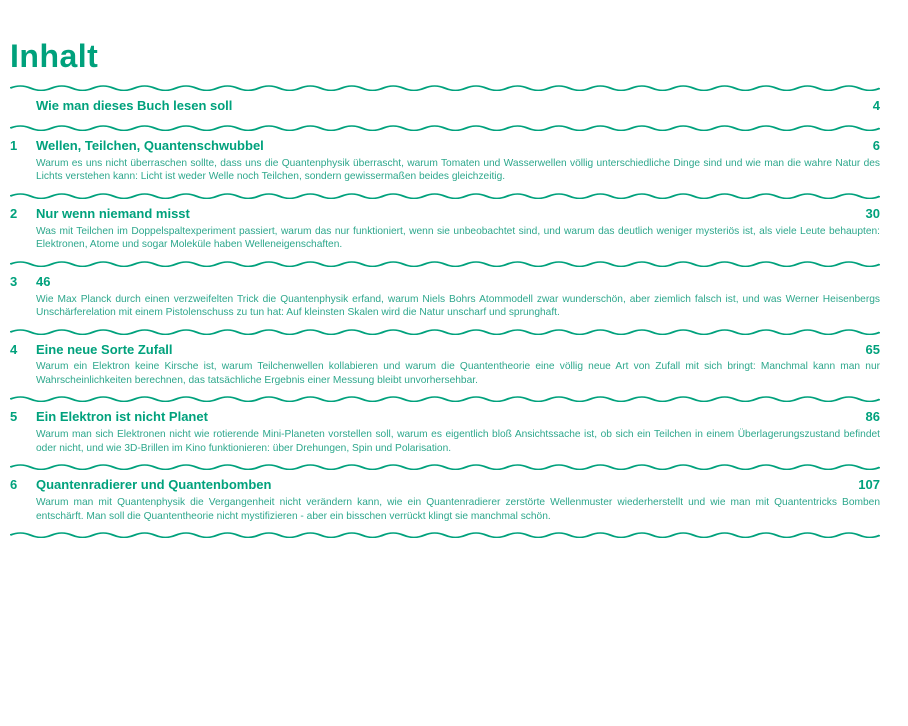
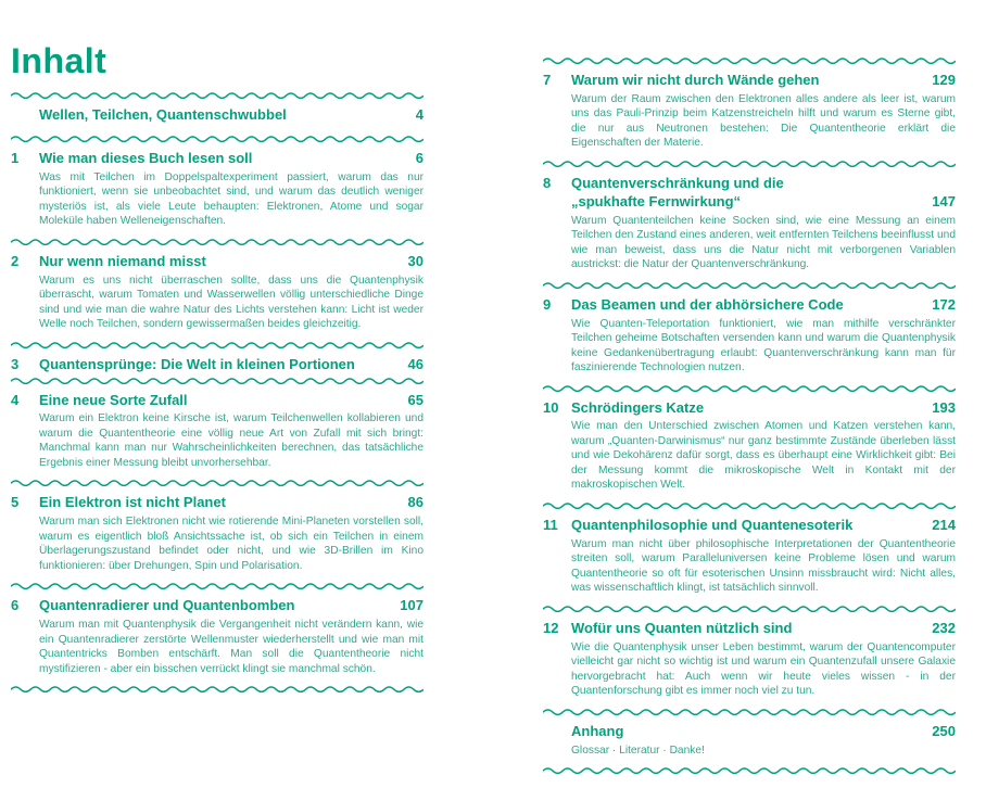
  Inhalt
- Wie man dieses Buch lesen soll
+ Wellen, Teilchen, Quantenschwubbel
  4
  1
- Wellen, Teilchen, Quantenschwubbel
+ Wie man dieses Buch lesen soll
  6
- Warum es uns nicht überraschen sollte, dass uns die Quantenphysik überrascht, warum Tomaten und Wasserwellen völlig unterschiedliche Dinge sind und wie man die wahre Natur des Lichts verstehen kann: Licht ist weder Welle noch Teilchen, sondern gewissermaßen beides gleichzeitig.
+ Was mit Teilchen im Doppelspaltexperiment passiert, warum das nur funktioniert, wenn sie unbeobachtet sind, und warum das deutlich weniger mysteriös ist, als viele Leute behaupten: Elektronen, Atome und sogar Moleküle haben Welleneigenschaften.
  2
  Nur wenn niemand misst
  30
- Was mit Teilchen im Doppelspaltexperiment passiert, warum das nur funktioniert, wenn sie unbeobachtet sind, und warum das deutlich weniger mysteriös ist, als viele Leute behaupten: Elektronen, Atome und sogar Moleküle haben Welleneigenschaften.
+ Warum es uns nicht überraschen sollte, dass uns die Quantenphysik überrascht, warum Tomaten und Wasserwellen völlig unterschiedliche Dinge sind und wie man die wahre Natur des Lichts verstehen kann: Licht ist weder Welle noch Teilchen, sondern gewissermaßen beides gleichzeitig.
  3
+ Quantensprünge: Die Welt in kleinen Portionen
  46
- Wie Max Planck durch einen verzweifelten Trick die Quantenphysik erfand, warum Niels Bohrs Atommodell zwar wunderschön, aber ziemlich falsch ist, und was Werner Heisenbergs Unschärferelation mit einem Pistolenschuss zu tun hat: Auf kleinsten Skalen wird die Natur unscharf und sprunghaft.
  4
  Eine neue Sorte Zufall
  65
  Warum ein Elektron keine Kirsche ist, warum Teilchenwellen kollabieren und warum die Quantentheorie eine völlig neue Art von Zufall mit sich bringt: Manchmal kann man nur Wahrscheinlichkeiten berechnen, das tatsächliche Ergebnis einer Messung bleibt unvorhersehbar.
  5
  Ein Elektron ist nicht Planet
  86
  Warum man sich Elektronen nicht wie rotierende Mini-Planeten vorstellen soll, warum es eigentlich bloß Ansichtssache ist, ob sich ein Teilchen in einem Überlagerungszustand befindet oder nicht, und wie 3D-Brillen im Kino funktionieren: über Drehungen, Spin und Polarisation.
  6
  Quantenradierer und Quantenbomben
  107
  Warum man mit Quantenphysik die Vergangenheit nicht verändern kann, wie ein Quantenradierer zerstörte Wellenmuster wiederherstellt und wie man mit Quantentricks Bomben entschärft. Man soll die Quantentheorie nicht mystifizieren - aber ein bisschen verrückt klingt sie manchmal schön.
+ 7
+ Warum wir nicht durch Wände gehen
+ 129
+ Warum der Raum zwischen den Elektronen alles andere als leer ist, warum uns das Pauli-Prinzip beim Katzenstreicheln hilft und warum es Sterne gibt, die nur aus Neutronen bestehen: Die Quantentheorie erklärt die Eigenschaften der Materie.
+ 8
+ Quantenverschränkung und die
+ „spukhafte Fernwirkung“
+ 147
+ Warum Quantenteilchen keine Socken sind, wie eine Messung an einem Teilchen den Zustand eines anderen, weit entfernten Teilchens beeinflusst und wie man beweist, dass uns die Natur nicht mit verborgenen Variablen austrickst: die Natur der Quantenverschränkung.
+ 9
+ Das Beamen und der abhörsichere Code
+ 172
+ Wie Quanten-Teleportation funktioniert, wie man mithilfe verschränkter Teilchen geheime Botschaften versenden kann und warum die Quantenphysik keine Gedankenübertragung erlaubt: Quantenverschränkung kann man für faszinierende Technologien nutzen.
+ 10
+ Schrödingers Katze
+ 193
+ Wie man den Unterschied zwischen Atomen und Katzen verstehen kann, warum „Quanten-Darwinismus“ nur ganz bestimmte Zustände überleben lässt und wie Dekohärenz dafür sorgt, dass es überhaupt eine Wirklichkeit gibt: Bei der Messung kommt die mikroskopische Welt in Kontakt mit der makroskopischen Welt.
+ 11
+ Quantenphilosophie und Quantenesoterik
+ 214
+ Warum man nicht über philosophische Interpretationen der Quantentheorie streiten soll, warum Paralleluniversen keine Probleme lösen und warum Quantentheorie so oft für esoterischen Unsinn missbraucht wird: Nicht alles, was wissenschaftlich klingt, ist tatsächlich sinnvoll.
+ 12
+ Wofür uns Quanten nützlich sind
+ 232
+ Wie die Quantenphysik unser Leben bestimmt, warum der Quantencomputer vielleicht gar nicht so wichtig ist und warum ein Quantenzufall unsere Galaxie hervorgebracht hat: Auch wenn wir heute vieles wissen - in der Quantenforschung gibt es immer noch viel zu tun.
+ Anhang
+ 250
+ Glossar · Literatur · Danke!
